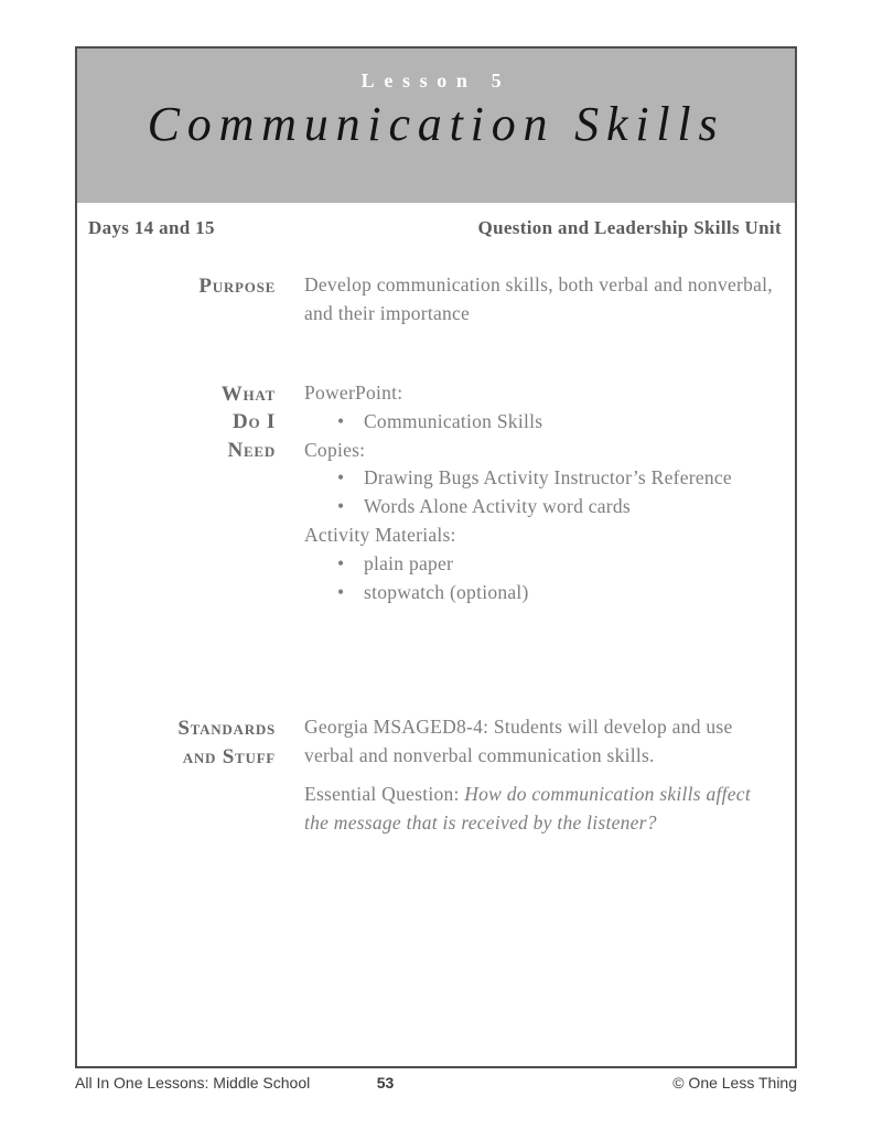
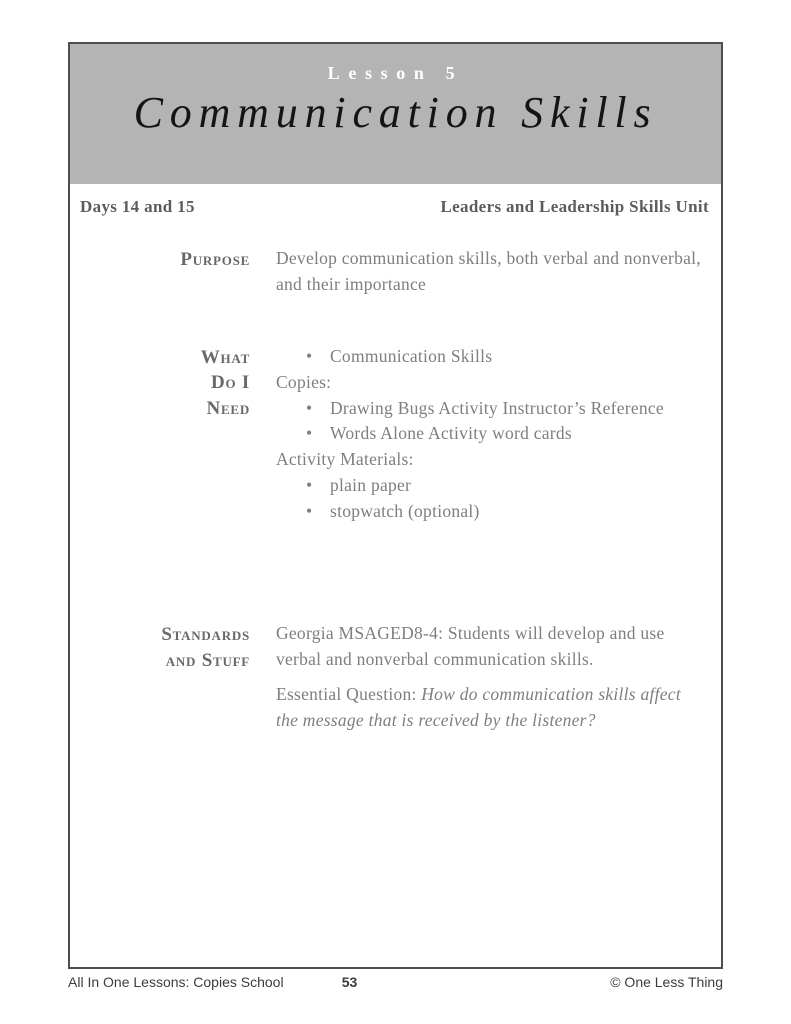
  Lesson 5
  Communication Skills
  Days 14 and 15
- Question and Leadership Skills Unit
+ Leaders and Leadership Skills Unit
  Purpose
  Develop communication skills, both verbal and nonverbal, and their importance
  What
  Do I
  Need
- PowerPoint:
  Communication Skills
  Copies:
  Drawing Bugs Activity Instructor’s Reference
  Words Alone Activity word cards
  Activity Materials:
  plain paper
  stopwatch (optional)
  Standards
  and Stuff
  Georgia MSAGED8-4: Students will develop and use verbal and nonverbal communication skills.
  Essential Question: How do communication skills affect the message that is received by the listener?
- All In One Lessons: Middle School
+ All In One Lessons: Copies School
  53
  © One Less Thing
